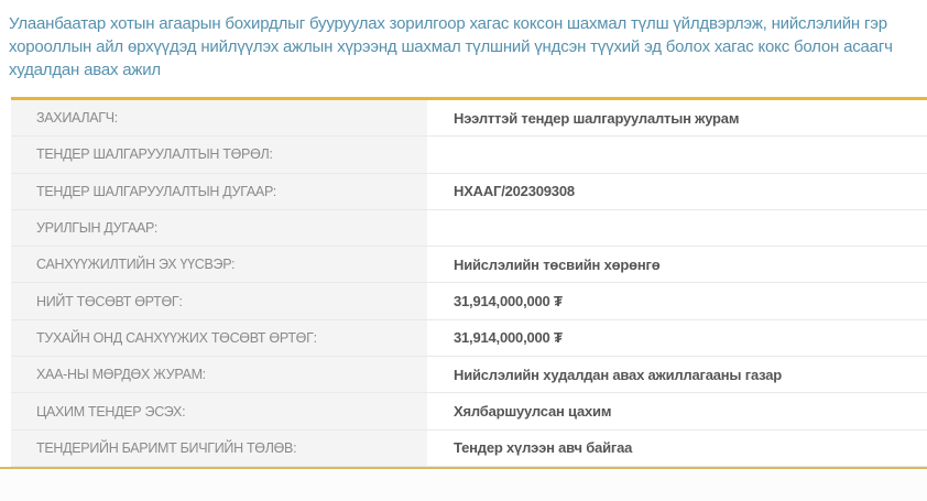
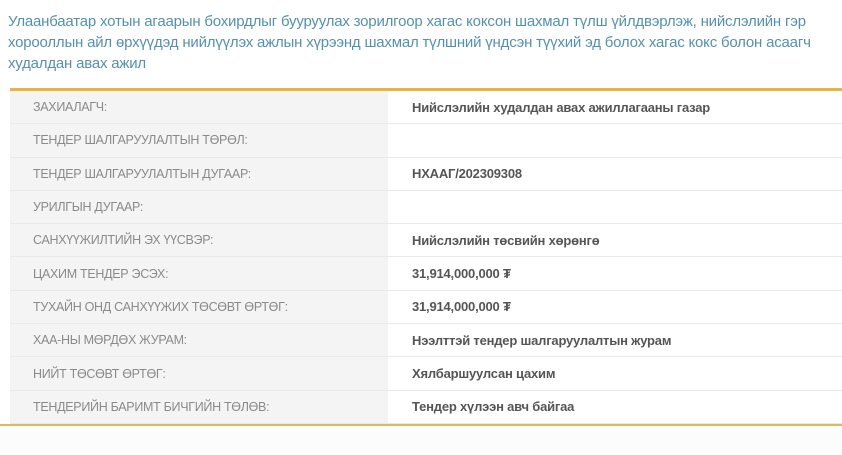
  Улаанбаатар хотын агаарын бохирдлыг бууруулах зорилгоор хагас коксон шахмал түлш үйлдвэрлэж, нийслэлийн гэр хорооллын айл өрхүүдэд нийлүүлэх ажлын хүрээнд шахмал түлшний үндсэн түүхий эд болох хагас кокс болон асаагч худалдан авах ажил
  ЗАХИАЛАГЧ:
- Нээлттэй тендер шалгаруулалтын журам
+ Нийслэлийн худалдан авах ажиллагааны газар
  ТЕНДЕР ШАЛГАРУУЛАЛТЫН ТӨРӨЛ:
  ТЕНДЕР ШАЛГАРУУЛАЛТЫН ДУГААР:
  НХААГ/202309308
  УРИЛГЫН ДУГААР:
  САНХҮҮЖИЛТИЙН ЭХ ҮҮСВЭР:
  Нийслэлийн төсвийн хөрөнгө
- НИЙТ ТӨСӨВТ ӨРТӨГ:
+ ЦАХИМ ТЕНДЕР ЭСЭХ:
  31,914,000,000 ₮
  ТУХАЙН ОНД САНХҮҮЖИХ ТӨСӨВТ ӨРТӨГ:
  31,914,000,000 ₮
  ХАА-НЫ МӨРДӨХ ЖУРАМ:
- Нийслэлийн худалдан авах ажиллагааны газар
+ Нээлттэй тендер шалгаруулалтын журам
- ЦАХИМ ТЕНДЕР ЭСЭХ:
+ НИЙТ ТӨСӨВТ ӨРТӨГ:
  Хялбаршуулсан цахим
  ТЕНДЕРИЙН БАРИМТ БИЧГИЙН ТӨЛӨВ:
  Тендер хүлээн авч байгаа
